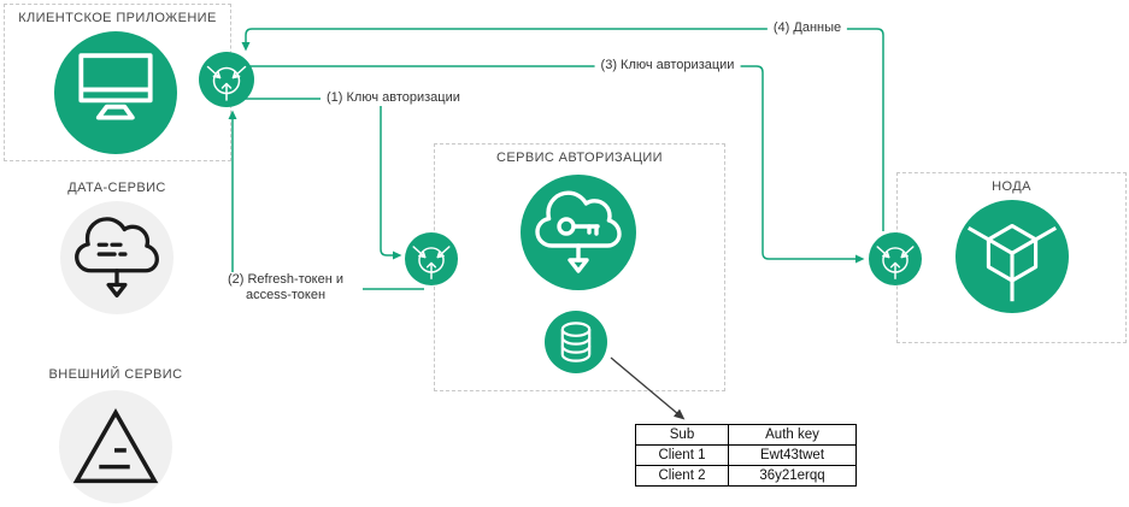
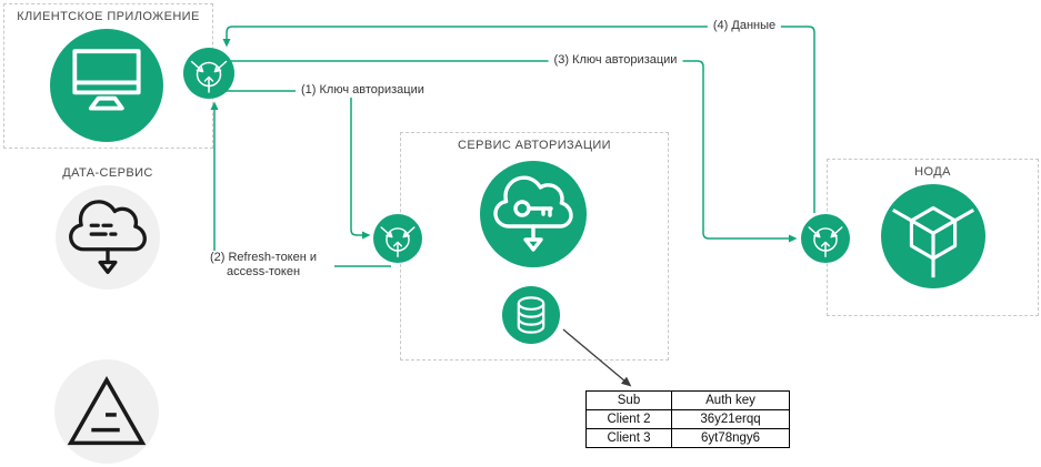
  КЛИЕНТСКОЕ ПРИЛОЖЕНИЕ
  СЕРВИС АВТОРИЗАЦИИ
  НОДА
  ДАТА-СЕРВИС
- ВНЕШНИЙ СЕРВИС
  (1) Ключ авторизации
  (2) Refresh-токен и
  access-токен
  (3) Ключ авторизации
  (4) Данные
  Sub	Auth key
- Client 1	Ewt43twet
  Client 2	36y21erqq
+ Client 3	6yt78ngy6
